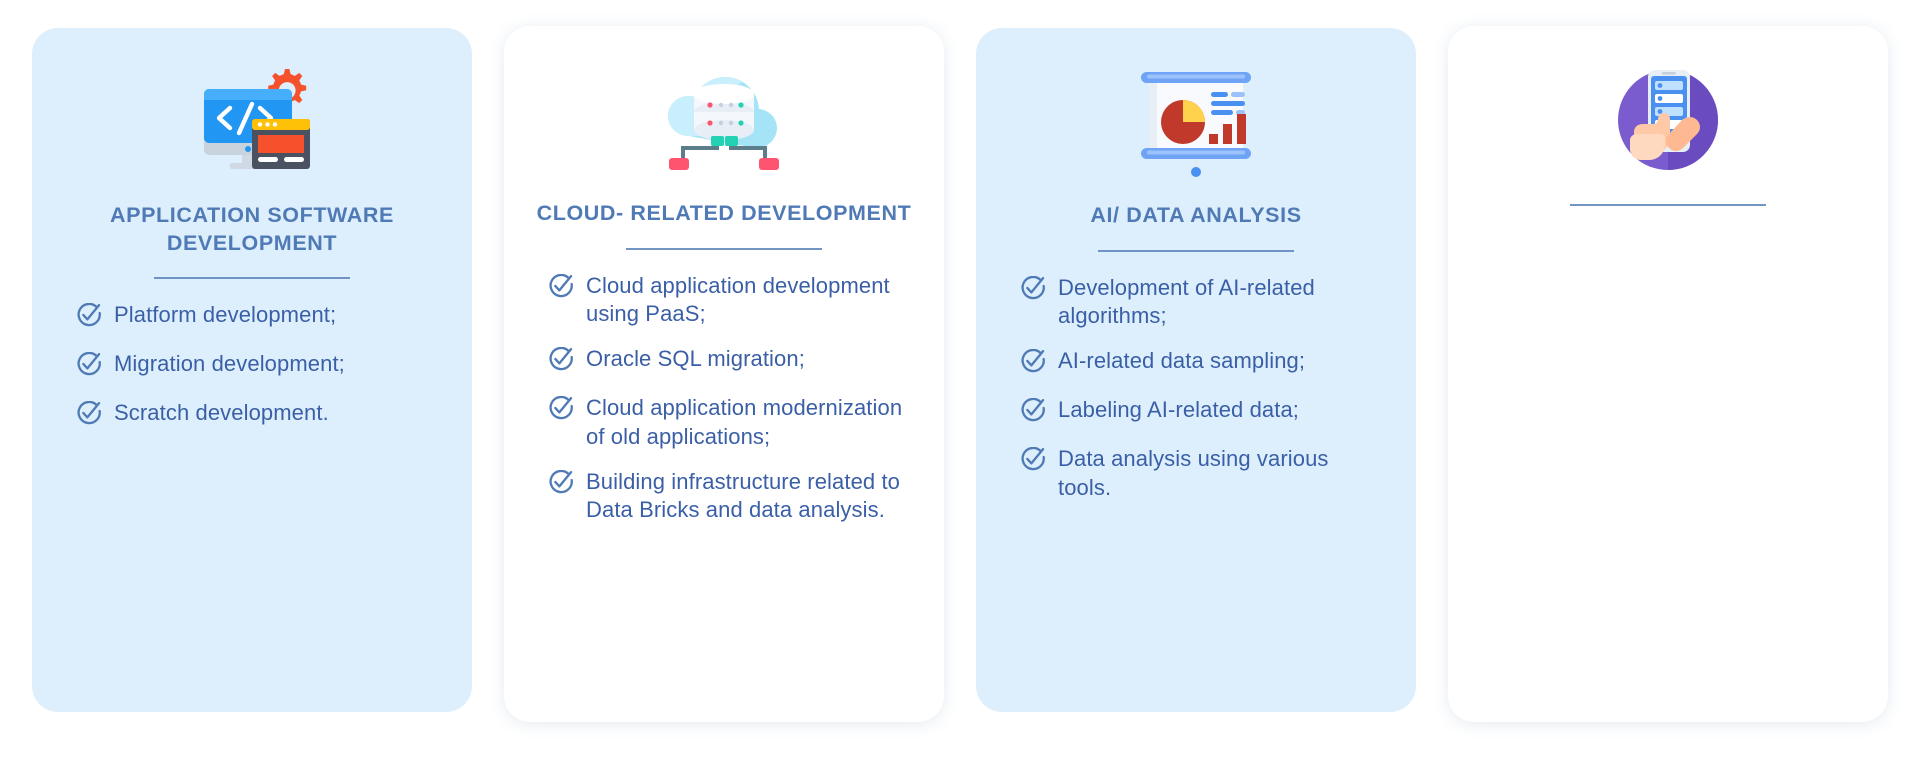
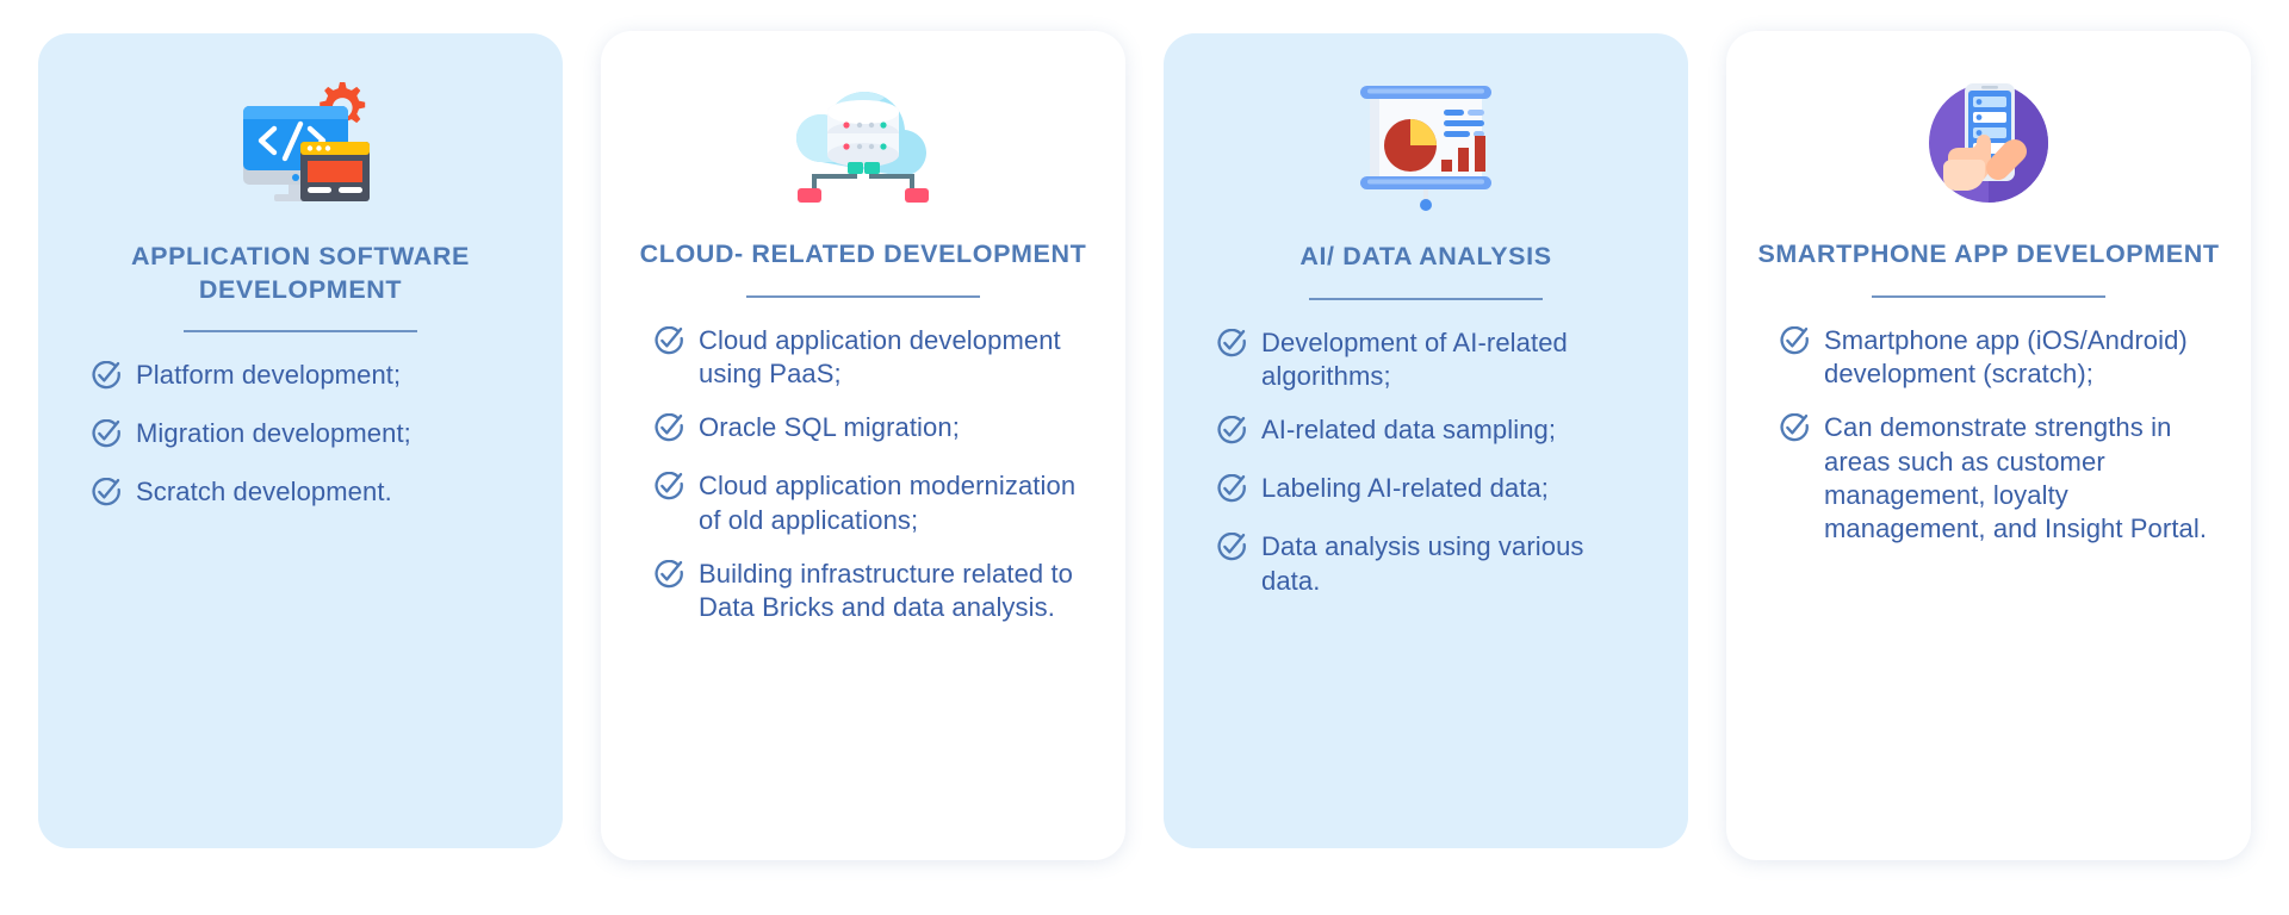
  APPLICATION SOFTWARE DEVELOPMENT
  Platform development;
  Migration development;
  Scratch development.
  CLOUD- RELATED DEVELOPMENT
  Cloud application development using PaaS;
  Oracle SQL migration;
  Cloud application modernization of old applications;
  Building infrastructure related to Data Bricks and data analysis.
  AI/ DATA ANALYSIS
  Development of AI-related algorithms;
  AI-related data sampling;
  Labeling AI-related data;
- Data analysis using various tools.
+ Data analysis using various data.
+ SMARTPHONE APP DEVELOPMENT
+ Smartphone app (iOS/Android) development (scratch);
+ Can demonstrate strengths in areas such as customer management, loyalty management, and Insight Portal.
